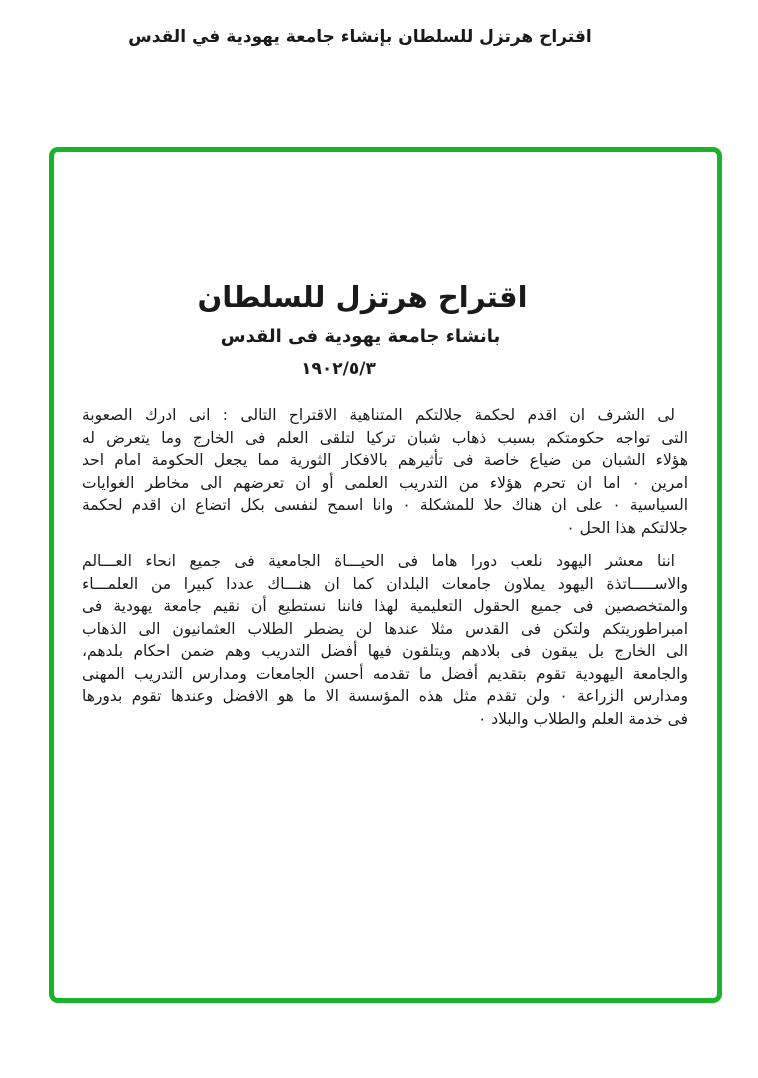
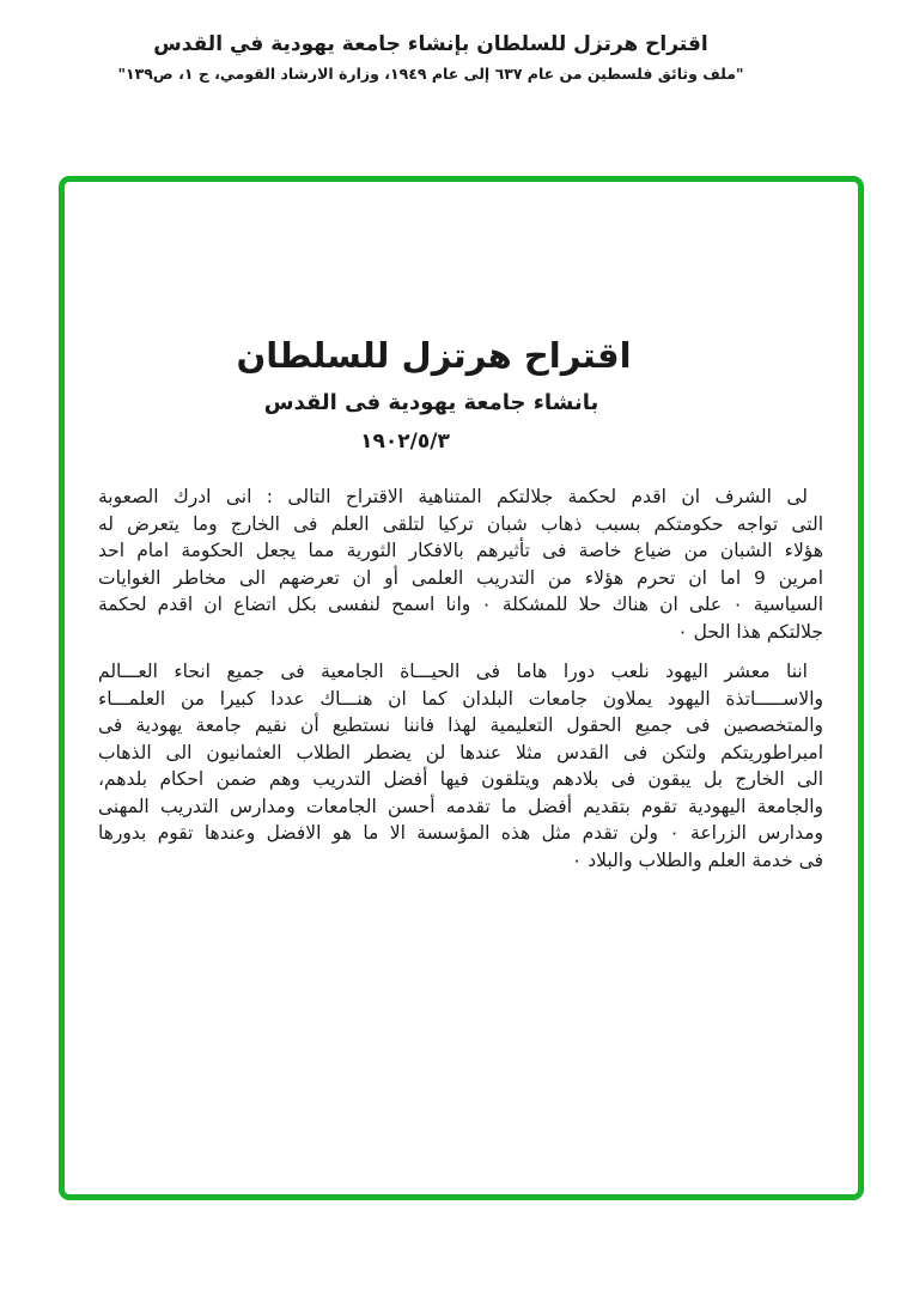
  اقتراح هرتزل للسلطان بإنشاء جامعة يهودية في القدس
+ "ملف وثائق فلسطين من عام ٦٣٧ إلى عام ١٩٤٩، وزارة الارشاد القومي، ج ١، ص١٣٩"
  اقتراح هرتزل للسلطان
  بانشاء جامعة يهودية فى القدس
  ١٩٠٢/٥/٣
  لى الشرف ان اقدم لحكمة جلالتكم المتناهية الاقتراح التالى : انى ادرك الصعوبة
  التى تواجه حكومتكم بسبب ذهاب شبان تركيا لتلقى العلم فى الخارج وما يتعرض له
  هؤلاء الشبان من ضياع خاصة فى تأثيرهم بالافكار الثورية مما يجعل الحكومة امام احد
- امرين ٠ اما ان تحرم هؤلاء من التدريب العلمى أو ان تعرضهم الى مخاطر الغوايات
+ امرين 9 اما ان تحرم هؤلاء من التدريب العلمى أو ان تعرضهم الى مخاطر الغوايات
  السياسية ٠ على ان هناك حلا للمشكلة ٠ وانا اسمح لنفسى بكل اتضاع ان اقدم لحكمة
  جلالتكم هذا الحل ٠
  اننا معشر اليهود نلعب دورا هاما فى الحيـــاة الجامعية فى جميع انحاء العـــالم
  والاســـــاتذة اليهود يملاون جامعات البلدان كما ان هنـــاك عددا كبيرا من العلمـــاء
  والمتخصصين فى جميع الحقول التعليمية لهذا فاننا نستطيع أن نقيم جامعة يهودية فى
  امبراطوريتكم ولتكن فى القدس مثلا عندها لن يضطر الطلاب العثمانيون الى الذهاب
  الى الخارج بل يبقون فى بلادهم ويتلقون فيها أفضل التدريب وهم ضمن احكام بلدهم،
  والجامعة اليهودية تقوم بتقديم أفضل ما تقدمه أحسن الجامعات ومدارس التدريب المهنى
  ومدارس الزراعة ٠ ولن تقدم مثل هذه المؤسسة الا ما هو الافضل وعندها تقوم بدورها
  فى خدمة العلم والطلاب والبلاد ٠
